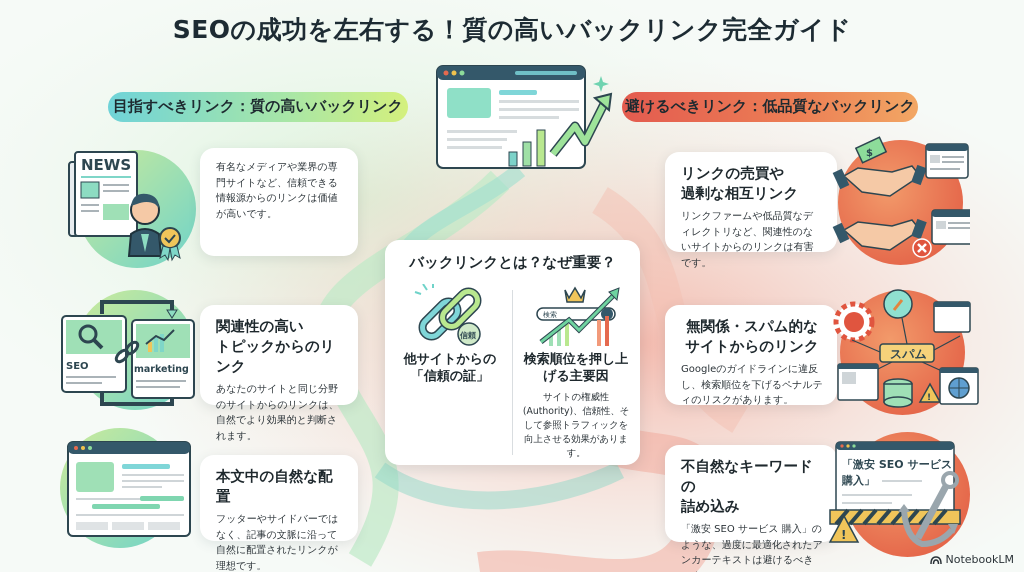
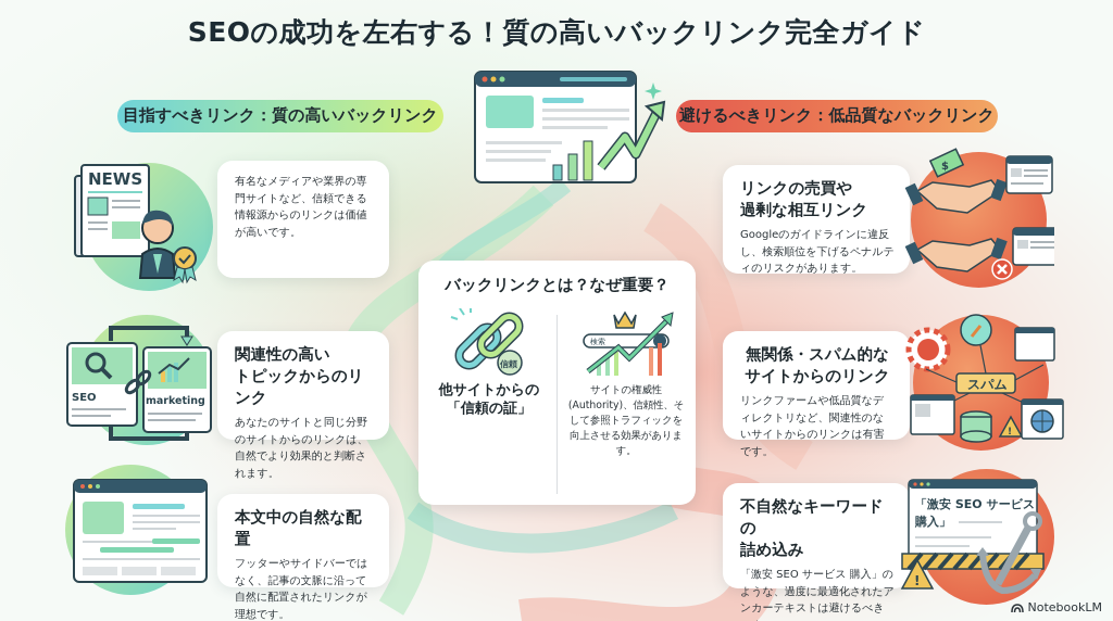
  SEOの成功を左右する！質の高いバックリンク完全ガイド
  目指すべきリンク：質の高いバックリンク
  避けるべきリンク：低品質なバックリンク
  NEWS
  有名なメディアや業界の専門サイトなど、信頼できる情報源からのリンクは価値が高いです。
  SEO
  marketing
  関連性の高い
  トピックからのリンク
  あなたのサイトと同じ分野のサイトからのリンクは、自然でより効果的と判断されます。
  本文中の自然な配置
  フッターやサイドバーではなく、記事の文脈に沿って自然に配置されたリンクが理想です。
  バックリンクとは？なぜ重要？
  信頼
  他サイトからの
  「信頼の証」
  検索
- 検索順位を押し上
- げる主要因
  サイトの権威性 (Authority)、信頼性、そして参照トラフィックを向上させる効果があります。
  リンクの売買や
  過剰な相互リンク
- リンクファームや低品質なディレクトリなど、関連性のないサイトからのリンクは有害です。
+ Googleのガイドラインに違反し、検索順位を下げるペナルティのリスクがあります。
  $
  無関係・スパム的な
  サイトからのリンク
- Googleのガイドラインに違反し、検索順位を下げるペナルティのリスクがあります。
+ リンクファームや低品質なディレクトリなど、関連性のないサイトからのリンクは有害です。
  スパム
  !
  不自然なキーワードの
  詰め込み
  「激安 SEO サービス 購入」のような、過度に最適化されたアンカーテキストは避けるべき
  「激安 SEO サービス
  購入」
  !
  NotebookLM
